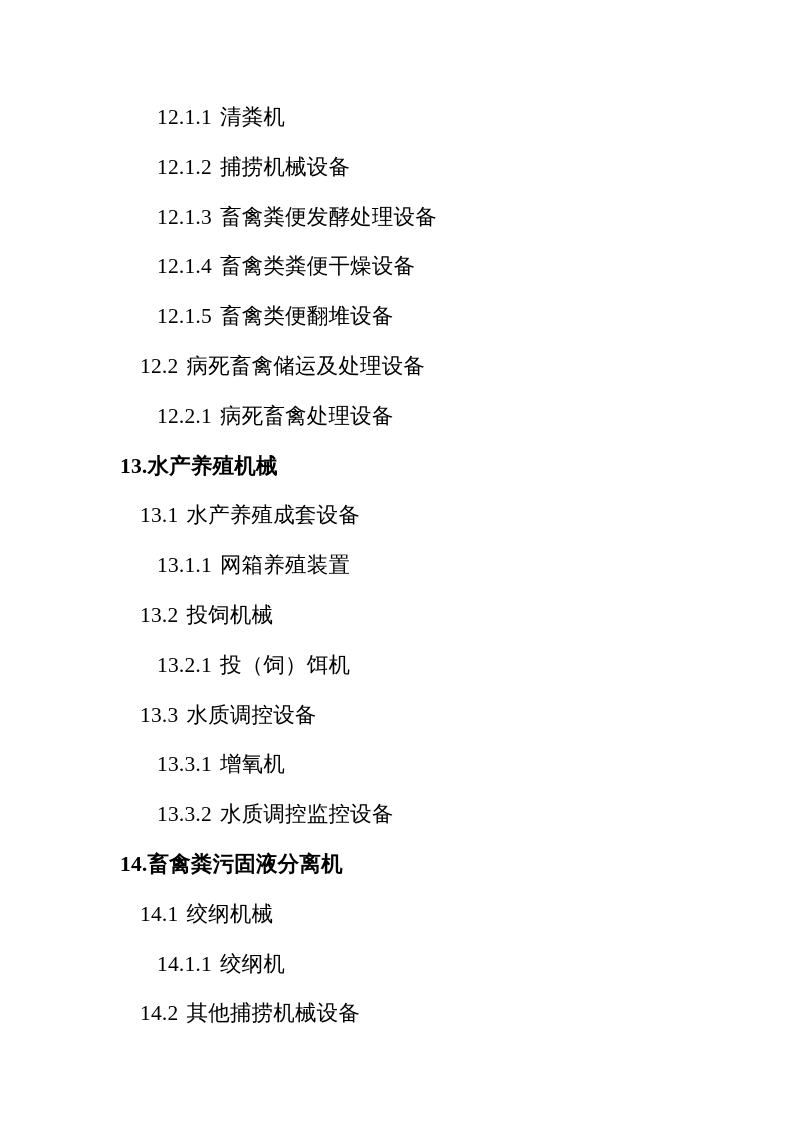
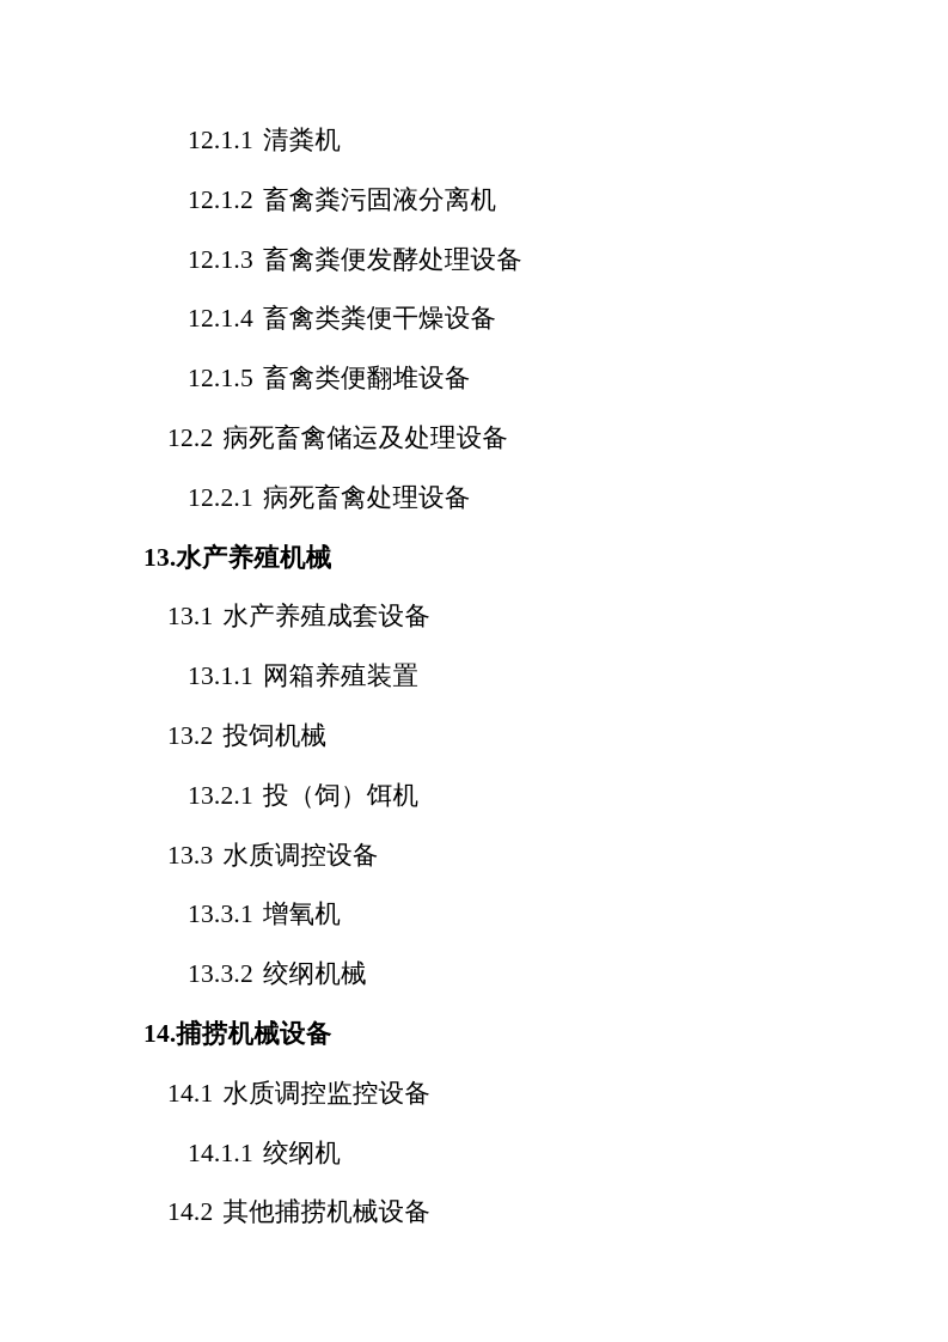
  12.1.1 清粪机
- 12.1.2 捕捞机械设备
+ 12.1.2 畜禽粪污固液分离机
  12.1.3 畜禽粪便发酵处理设备
  12.1.4 畜禽类粪便干燥设备
  12.1.5 畜禽类便翻堆设备
  12.2 病死畜禽储运及处理设备
  12.2.1 病死畜禽处理设备
  13.水产养殖机械
  13.1 水产养殖成套设备
  13.1.1 网箱养殖装置
  13.2 投饲机械
  13.2.1 投（饲）饵机
  13.3 水质调控设备
  13.3.1 增氧机
- 13.3.2 水质调控监控设备
+ 13.3.2 绞纲机械
- 14.畜禽粪污固液分离机
+ 14.捕捞机械设备
- 14.1 绞纲机械
+ 14.1 水质调控监控设备
  14.1.1 绞纲机
  14.2 其他捕捞机械设备
